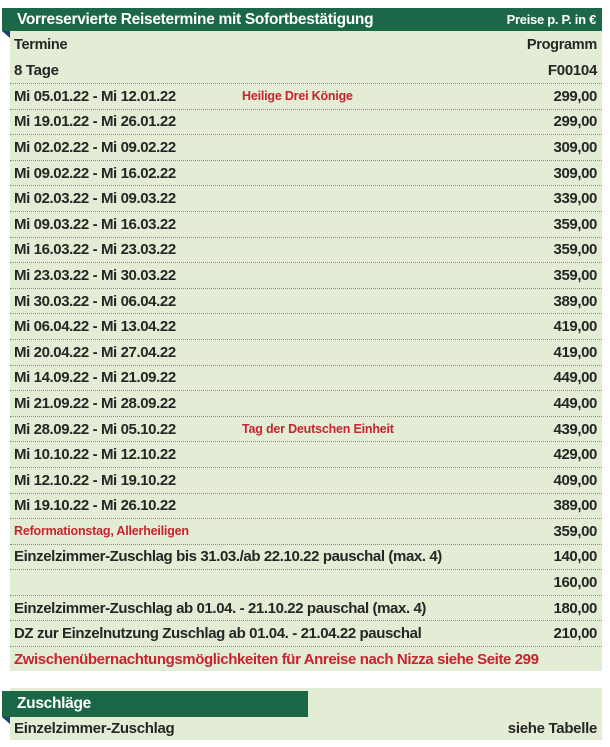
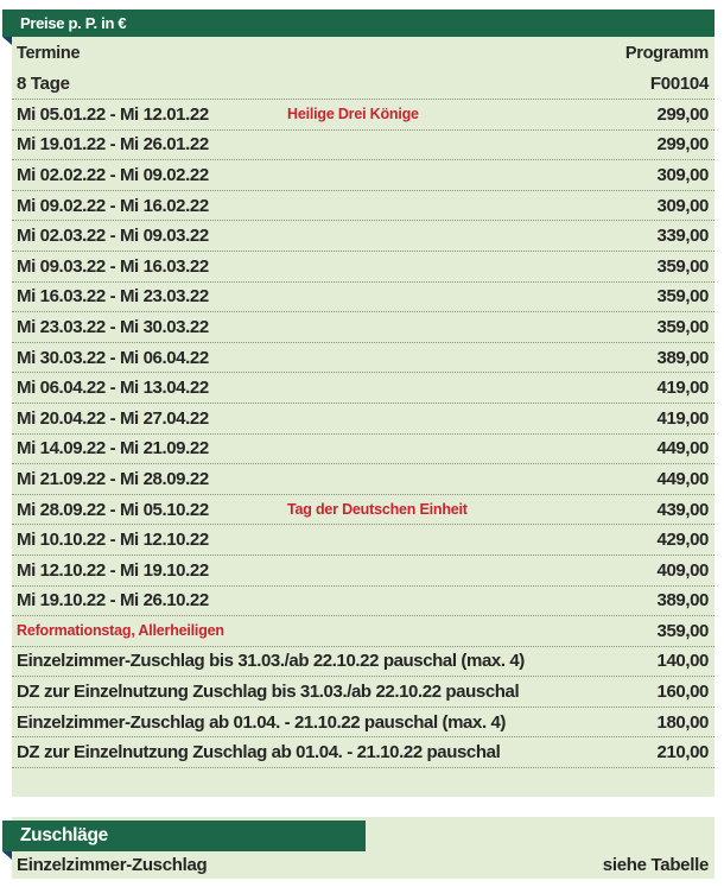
- Vorreservierte Reisetermine mit Sofortbestätigung
  Preise p. P. in €
  Termine
  Programm
  8 Tage
  F00104
  Mi 05.01.22 - Mi 12.01.22
  Heilige Drei Könige
  299,00
  Mi 19.01.22 - Mi 26.01.22
  299,00
  Mi 02.02.22 - Mi 09.02.22
  309,00
  Mi 09.02.22 - Mi 16.02.22
  309,00
  Mi 02.03.22 - Mi 09.03.22
  339,00
  Mi 09.03.22 - Mi 16.03.22
  359,00
  Mi 16.03.22 - Mi 23.03.22
  359,00
  Mi 23.03.22 - Mi 30.03.22
  359,00
  Mi 30.03.22 - Mi 06.04.22
  389,00
  Mi 06.04.22 - Mi 13.04.22
  419,00
  Mi 20.04.22 - Mi 27.04.22
  419,00
  Mi 14.09.22 - Mi 21.09.22
  449,00
  Mi 21.09.22 - Mi 28.09.22
  449,00
  Mi 28.09.22 - Mi 05.10.22
  Tag der Deutschen Einheit
  439,00
  Mi 10.10.22 - Mi 12.10.22
  429,00
  Mi 12.10.22 - Mi 19.10.22
  409,00
  Mi 19.10.22 - Mi 26.10.22
  389,00
  Reformationstag, Allerheiligen
  359,00
  Einzelzimmer-Zuschlag bis 31.03./ab 22.10.22 pauschal (max. 4)
  140,00
+ DZ zur Einzelnutzung Zuschlag bis 31.03./ab 22.10.22 pauschal
  160,00
  Einzelzimmer-Zuschlag ab 01.04. - 21.10.22 pauschal (max. 4)
  180,00
- DZ zur Einzelnutzung Zuschlag ab 01.04. - 21.04.22 pauschal
+ DZ zur Einzelnutzung Zuschlag ab 01.04. - 21.10.22 pauschal
  210,00
- Zwischenübernachtungsmöglichkeiten für Anreise nach Nizza siehe Seite 299
  Einzelzimmer-Zuschlag
  siehe Tabelle
  Zuschläge
